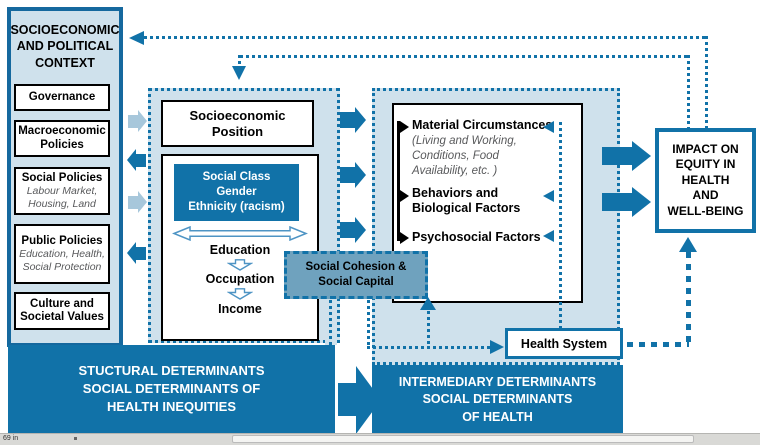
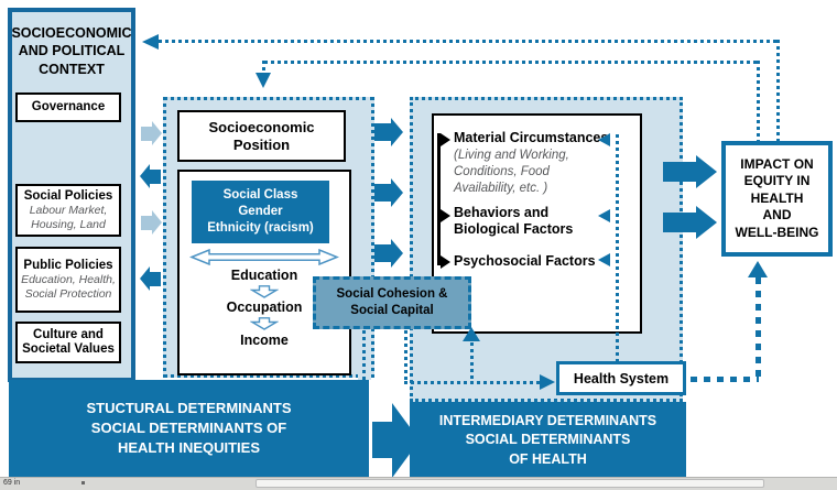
  SOCIOECONOMIC
  AND POLITICAL
  CONTEXT
  Governance
- Macroeconomic
- Policies
  Social Policies
  Labour Market,
  Housing, Land
  Public Policies
  Education, Health,
  Social Protection
  Culture and
  Societal Values
  Socioeconomic
  Position
  Social Class
  Gender
  Ethnicity (racism)
  Education
  Occupation
  Income
  Material Circumstances
  (Living and Working,
  Conditions, Food
  Availability, etc. )
  Behaviors and
  Biological Factors
  Psychosocial Factors
  Social Cohesion &
  Social Capital
  Health System
  IMPACT ON
  EQUITY IN
  HEALTH
  AND
  WELL-BEING
  STUCTURAL DETERMINANTS
  SOCIAL DETERMINANTS OF
  HEALTH INEQUITIES
  INTERMEDIARY DETERMINANTS
  SOCIAL DETERMINANTS
  OF HEALTH
